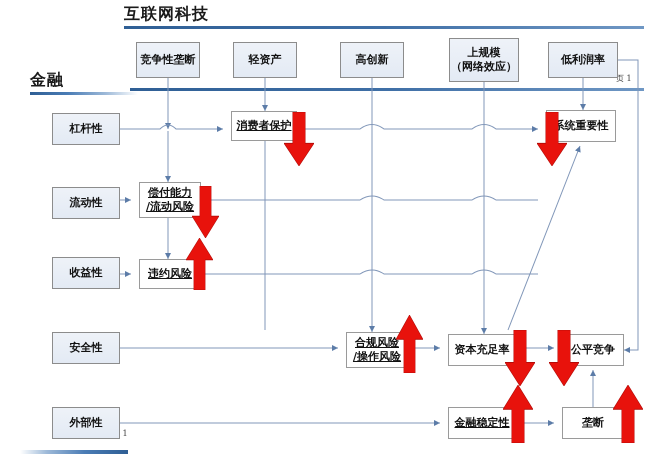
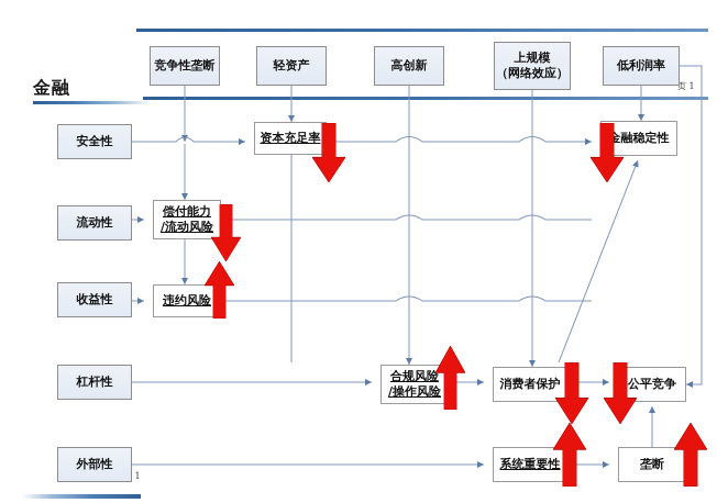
- 互联网科技
  金融
  竞争性垄断
  轻资产
  高创新
  上规模
  （网络效应）
  低利润率
- 杠杆性
+ 安全性
  流动性
  收益性
- 安全性
+ 杠杆性
  外部性
- 消费者保护
+ 资本充足率
- 系统重要性
+ 金融稳定性
  偿付能力
  /流动风险
  违约风险
  合规风险
  /操作风险
- 资本充足率
+ 消费者保护
  公平竞争
- 金融稳定性
+ 系统重要性
  垄断
  页 1
